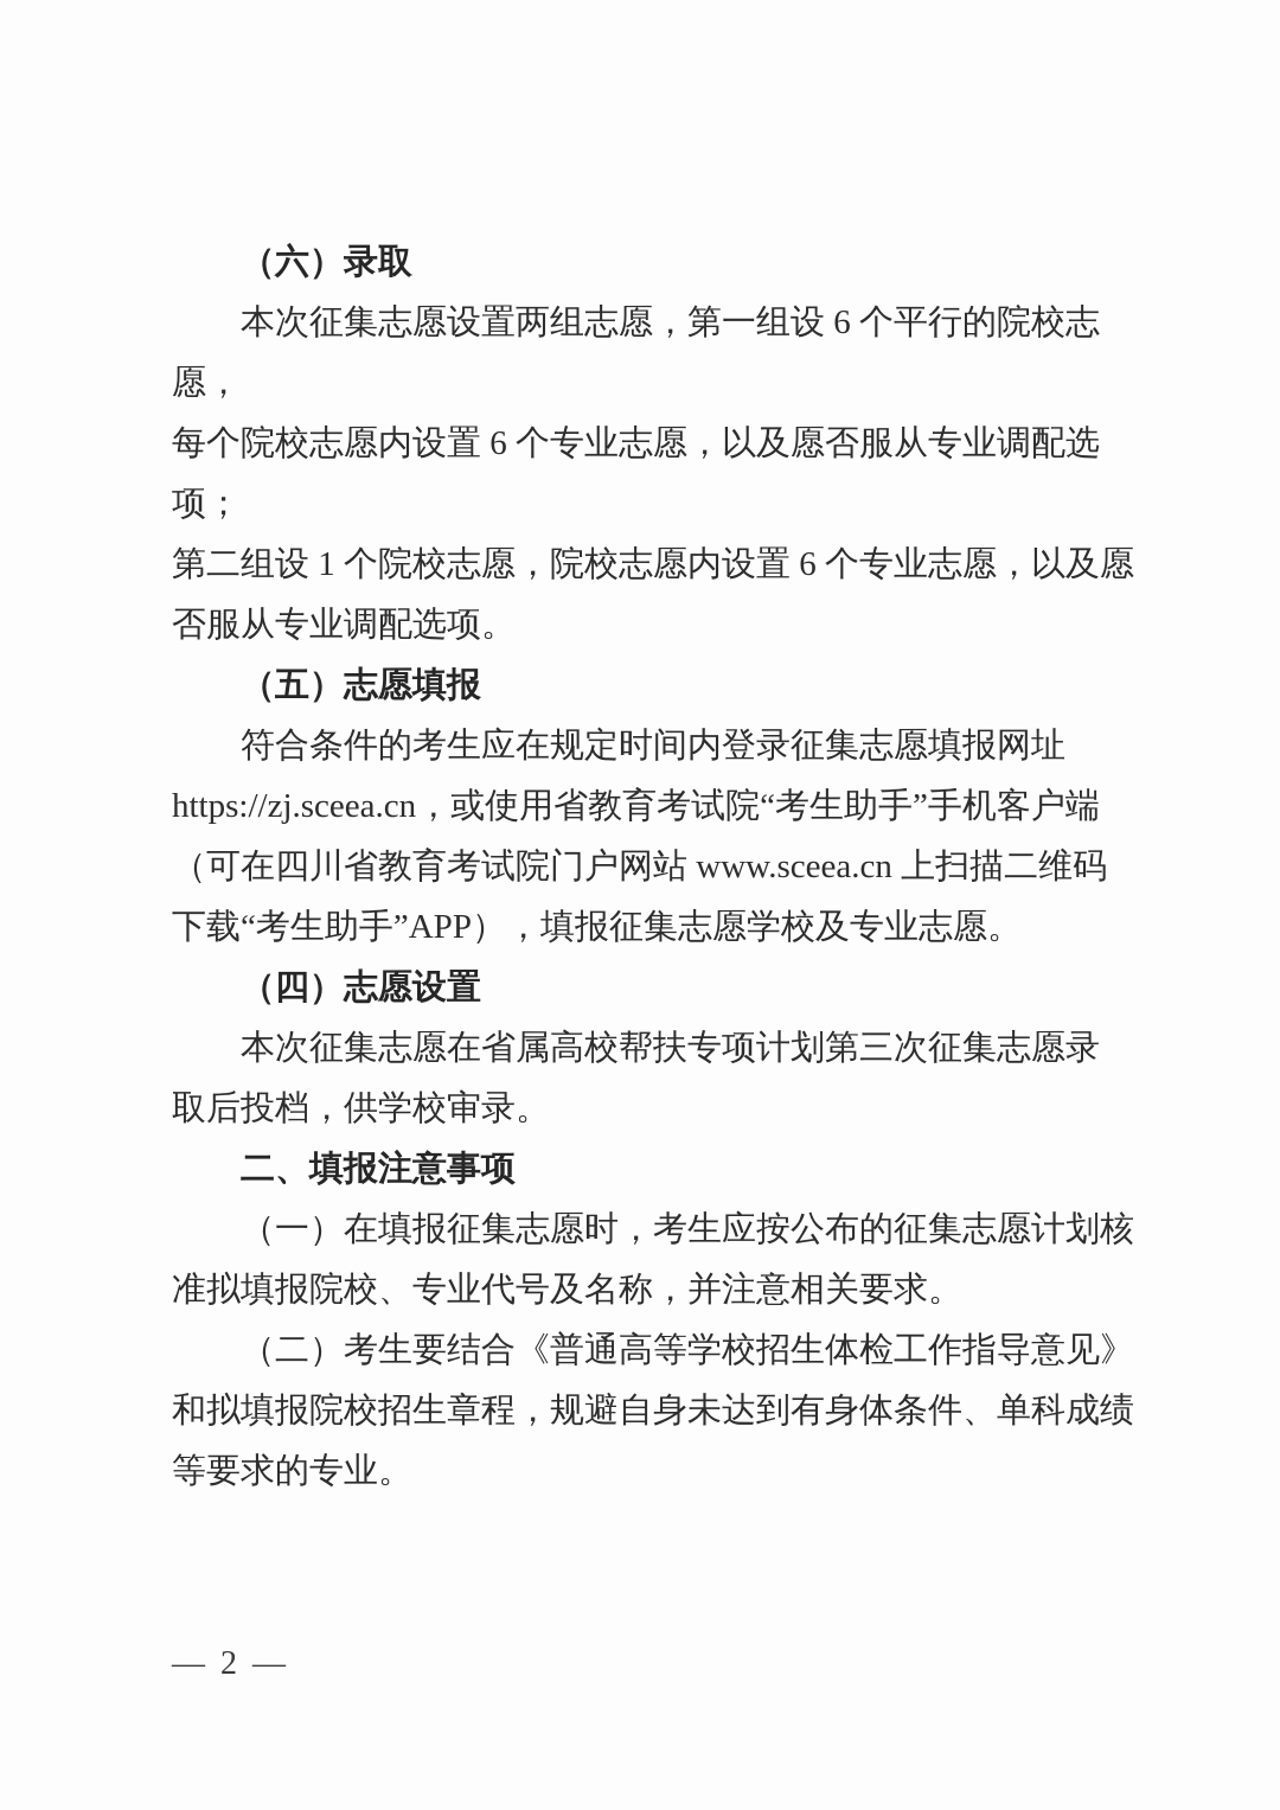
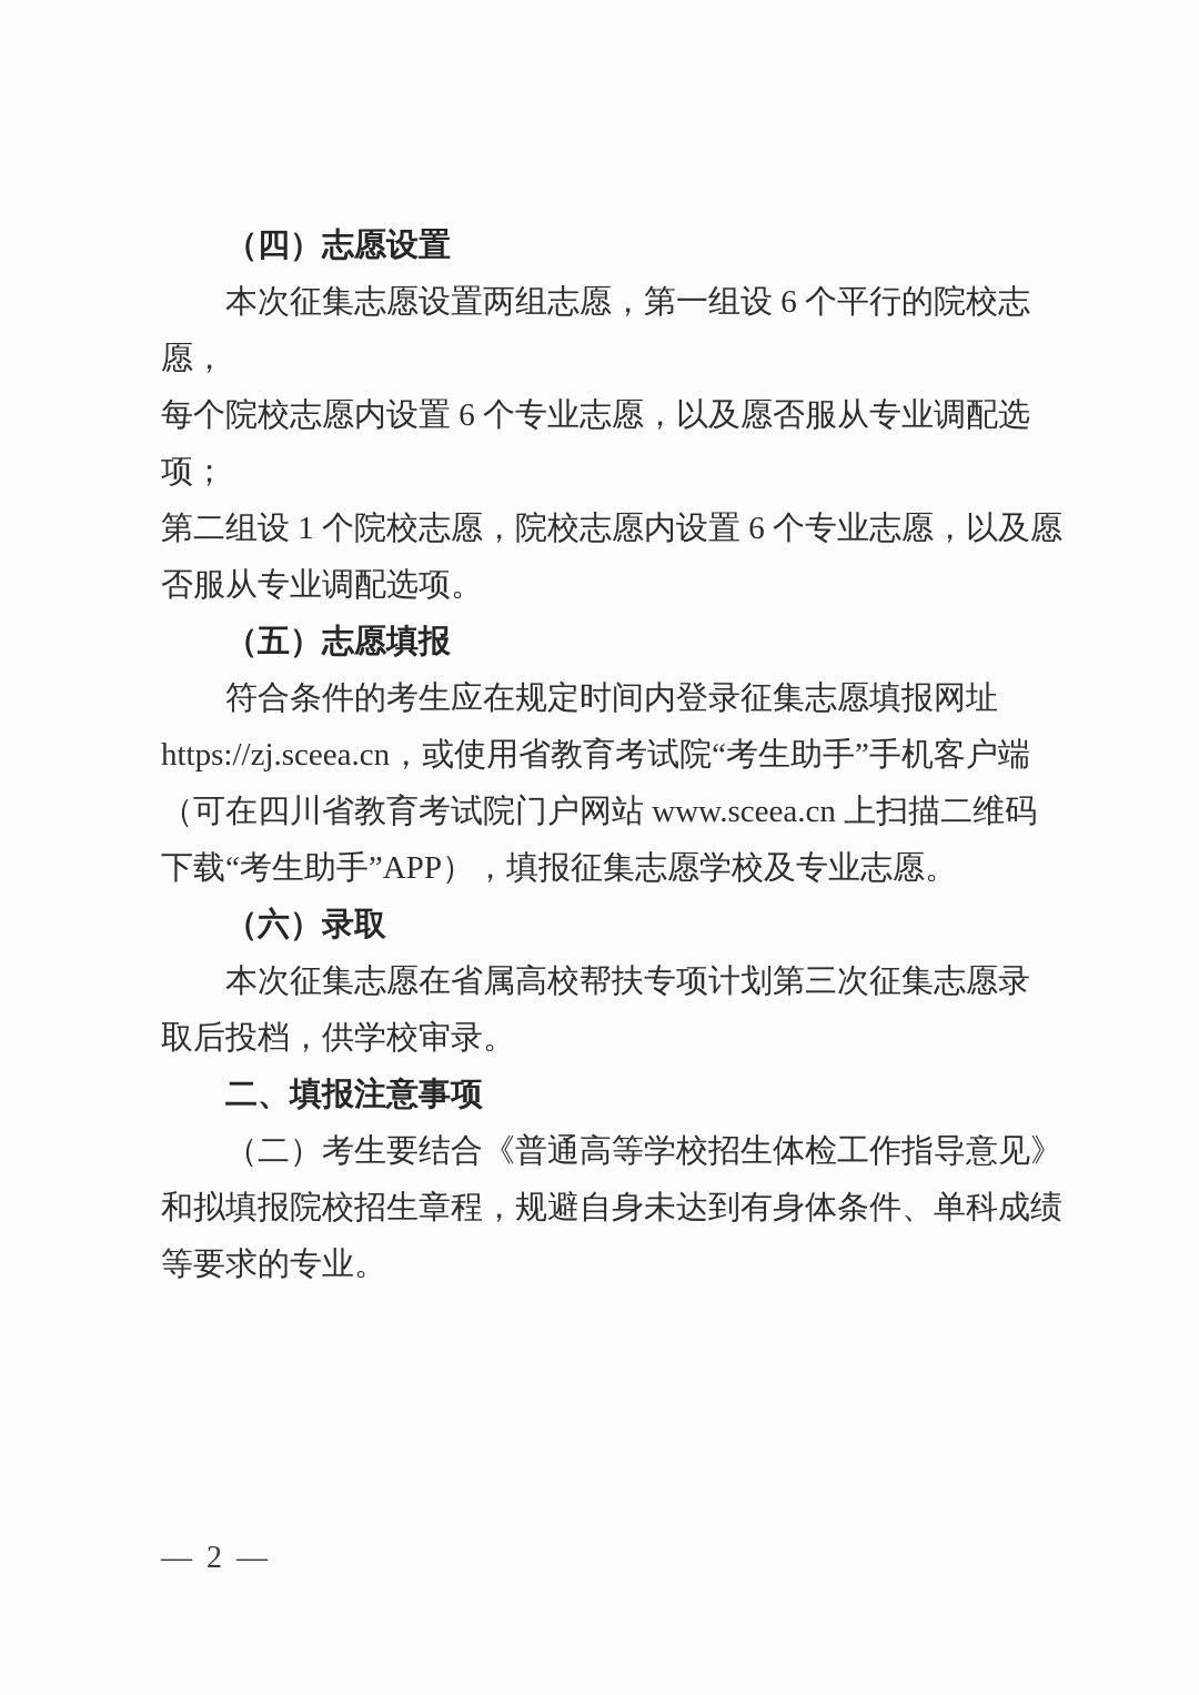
- （六）录取
+ （四）志愿设置
  本次征集志愿设置两组志愿，第一组设 6 个平行的院校志愿，
  每个院校志愿内设置 6 个专业志愿，以及愿否服从专业调配选项；
  第二组设 1 个院校志愿，院校志愿内设置 6 个专业志愿，以及愿
  否服从专业调配选项。
  （五）志愿填报
  符合条件的考生应在规定时间内登录征集志愿填报网址
  https://zj.sceea.cn，或使用省教育考试院“考生助手”手机客户端
  （可在四川省教育考试院门户网站 www.sceea.cn 上扫描二维码
  下载“考生助手”APP），填报征集志愿学校及专业志愿。
- （四）志愿设置
+ （六）录取
  本次征集志愿在省属高校帮扶专项计划第三次征集志愿录
  取后投档，供学校审录。
  二、填报注意事项
- （一）在填报征集志愿时，考生应按公布的征集志愿计划核
- 准拟填报院校、专业代号及名称，并注意相关要求。
  （二）考生要结合《普通高等学校招生体检工作指导意见》
  和拟填报院校招生章程，规避自身未达到有身体条件、单科成绩
  等要求的专业。
  — 2 —
